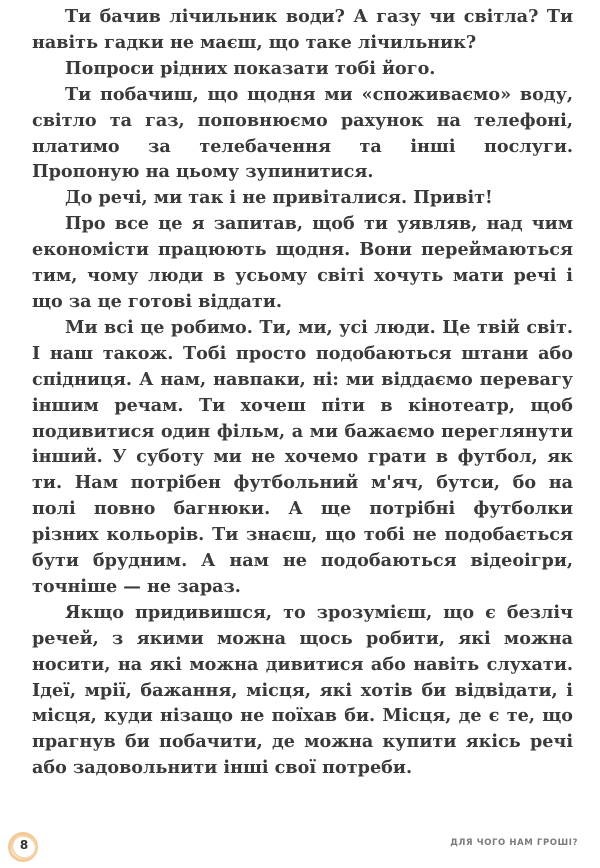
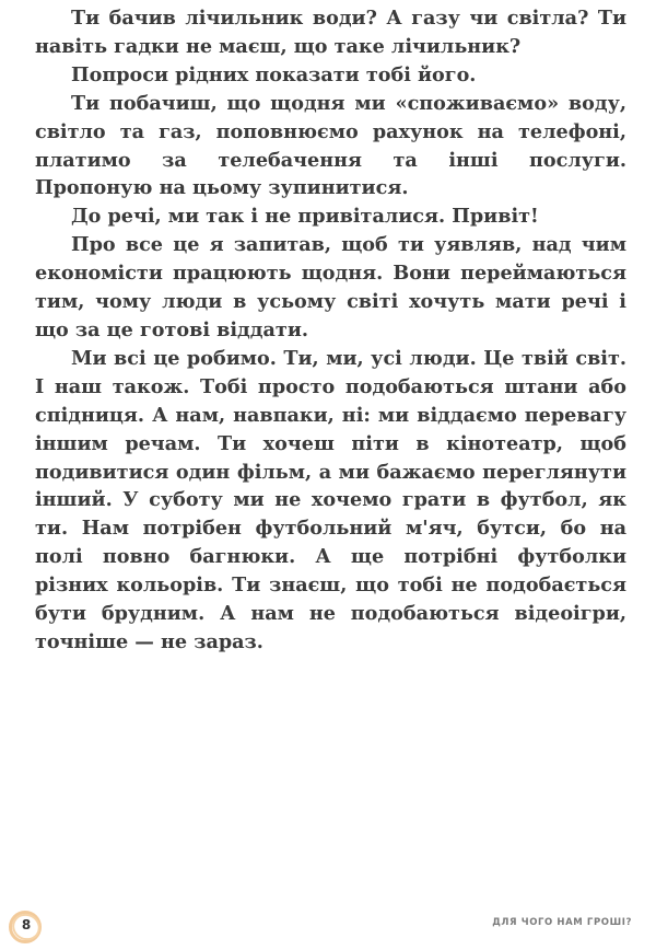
  Ти бачив лічильник води? А газу чи світла? Ти навіть гадки не маєш, що таке лічильник?
  Попроси рідних показати тобі його.
  Ти побачиш, що щодня ми «споживаємо» воду, світло та газ, поповнюємо рахунок на телефоні, платимо за телебачення та інші послуги. Пропоную на цьому зупинитися.
  До речі, ми так і не привіталися. Привіт!
  Про все це я запитав, щоб ти уявляв, над чим економісти працюють щодня. Вони переймаються тим, чому люди в усьому світі хочуть мати речі і що за це готові віддати.
  Ми всі це робимо. Ти, ми, усі люди. Це твій світ. І наш також. Тобі просто подобаються штани або спідниця. А нам, навпаки, ні: ми віддаємо перевагу іншим речам. Ти хочеш піти в кінотеатр, щоб подивитися один фільм, а ми бажаємо переглянути інший. У суботу ми не хочемо грати в футбол, як ти. Нам потрібен футбольний м'яч, бутси, бо на полі повно багнюки. А ще потрібні футболки різних кольорів. Ти знаєш, що тобі не подобається бути брудним. А нам не подобаються відеоігри, точніше — не зараз.
- Якщо придивишся, то зрозумієш, що є безліч речей, з якими можна щось робити, які можна носити, на які можна дивитися або навіть слухати. Ідеї, мрії, бажання, місця, які хотів би відвідати, і місця, куди нізащо не поїхав би. Місця, де є те, що прагнув би побачити, де можна купити якісь речі або задовольнити інші свої потреби.
  8
  ДЛЯ ЧОГО НАМ ГРОШІ?
